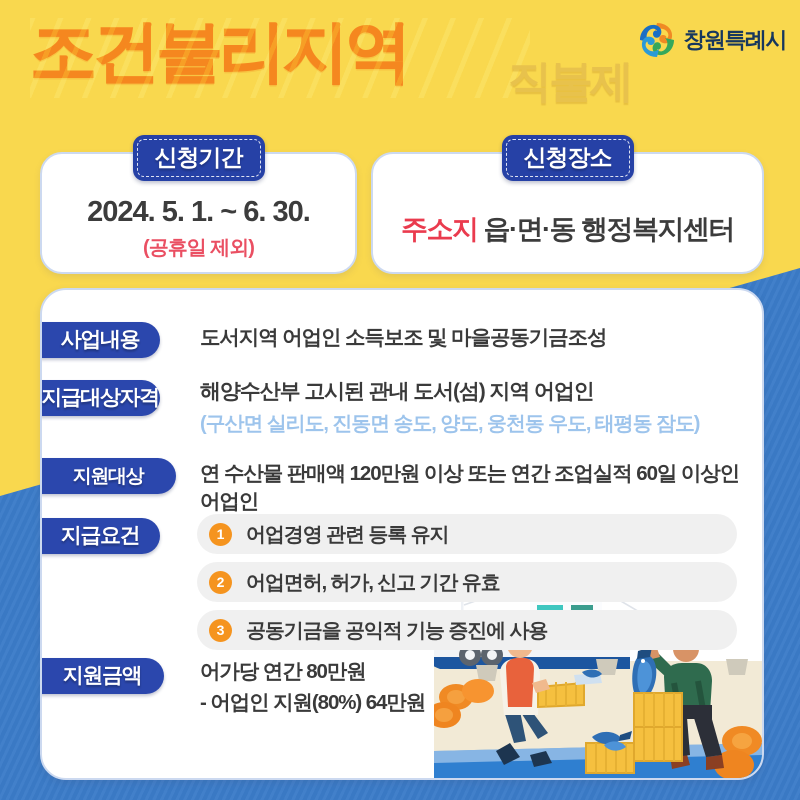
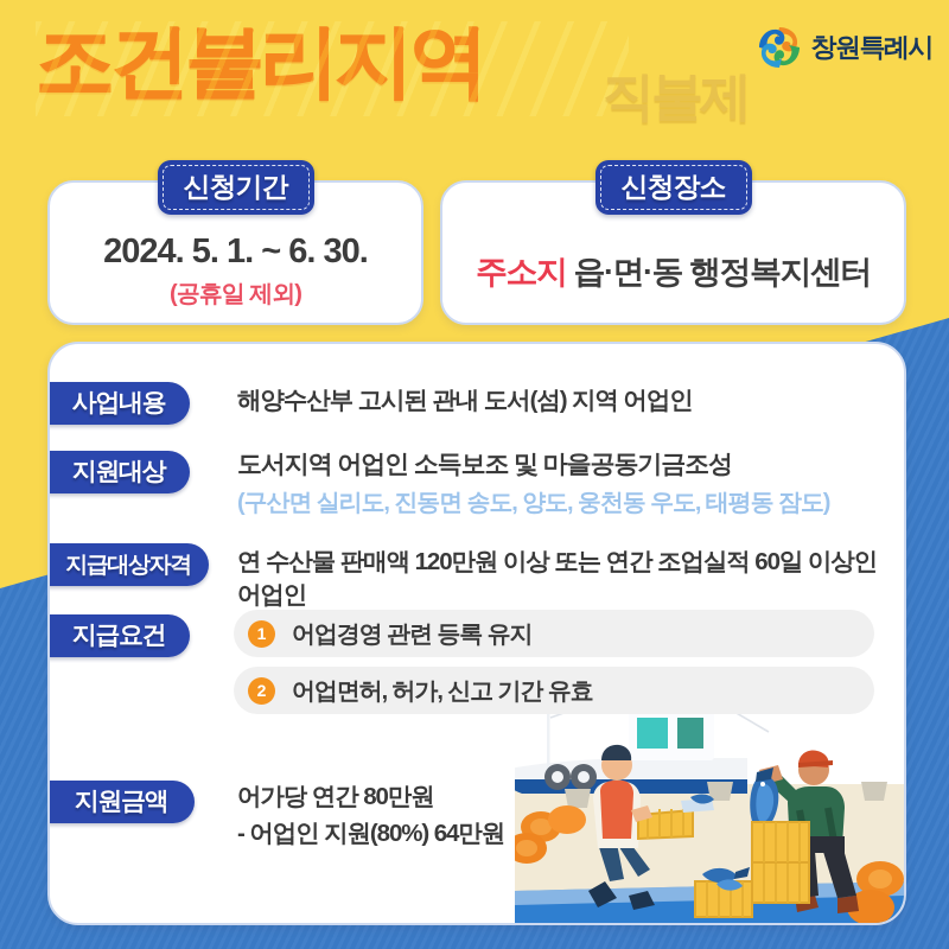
  직불제
  창원특례시
  신청기간
  2024. 5. 1. ~ 6. 30.
  (공휴일 제외)
  신청장소
  주소지 읍·면·동 행정복지센터
  사업내용
- 도서지역 어업인 소득보조 및 마을공동기금조성
+ 해양수산부 고시된 관내 도서(섬) 지역 어업인
- 지급대상자격
+ 지원대상
- 해양수산부 고시된 관내 도서(섬) 지역 어업인
+ 도서지역 어업인 소득보조 및 마을공동기금조성
  (구산면 실리도, 진동면 송도, 양도, 웅천동 우도, 태평동 잠도)
- 지원대상
+ 지급대상자격
  연 수산물 판매액 120만원 이상 또는 연간 조업실적 60일 이상인 어업인
  지급요건
  1
  어업경영 관련 등록 유지
  2
  어업면허, 허가, 신고 기간 유효
- 3
- 공동기금을 공익적 기능 증진에 사용
  지원금액
  어가당 연간 80만원
  - 어업인 지원(80%) 64만원
